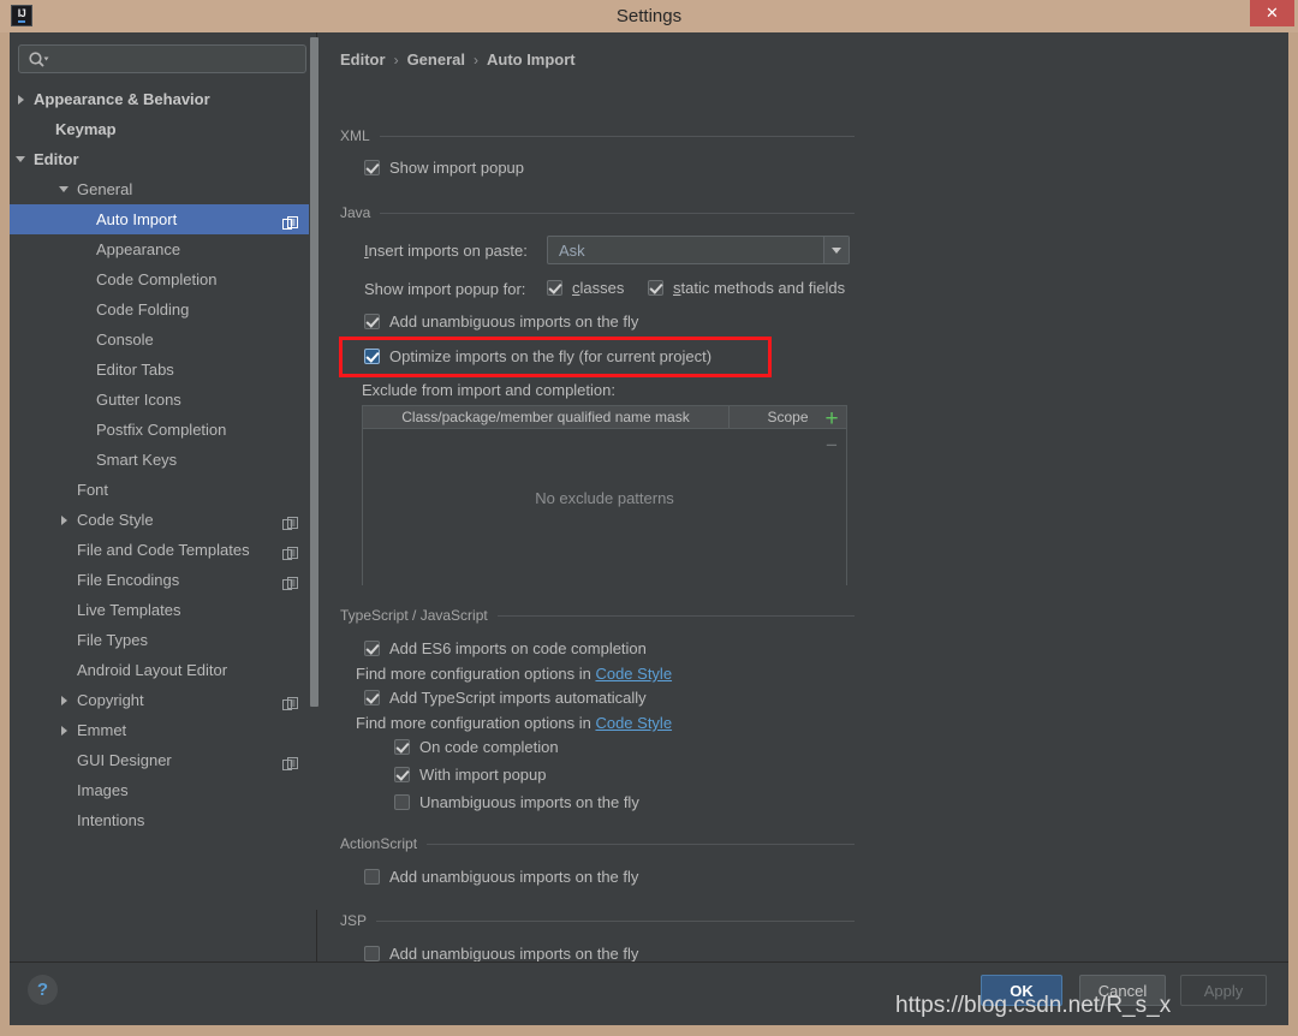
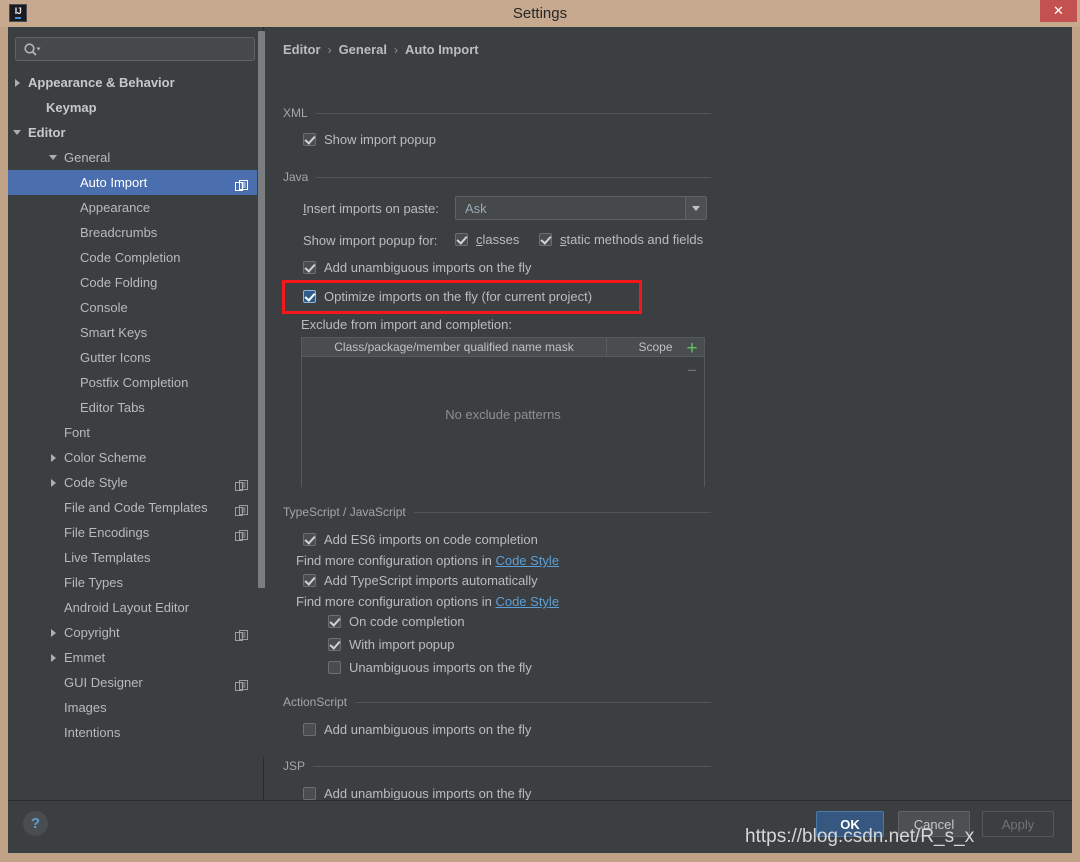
  IJ
  Settings
  ✕
  Appearance & Behavior
  Keymap
  Editor
  General
  Auto Import
  Appearance
+ Breadcrumbs
  Code Completion
  Code Folding
  Console
- Editor Tabs
+ Smart Keys
  Gutter Icons
  Postfix Completion
- Smart Keys
+ Editor Tabs
  Font
+ Color Scheme
  Code Style
  File and Code Templates
  File Encodings
  Live Templates
  File Types
  Android Layout Editor
  Copyright
  Emmet
  GUI Designer
  Images
  Intentions
  Editor › General › Auto Import
  XML
  Show import popup
  Java
  Insert imports on paste:
  Ask
  Show import popup for:
  classes
  static methods and fields
  Add unambiguous imports on the fly
  Optimize imports on the fly (for current project)
  Exclude from import and completion:
  Class/package/member qualified name mask
  Scope
  No exclude patterns
  +
  −
  TypeScript / JavaScript
  Add ES6 imports on code completion
  Find more configuration options in Code Style
  Add TypeScript imports automatically
  Find more configuration options in Code Style
  On code completion
  With import popup
  Unambiguous imports on the fly
  ActionScript
  Add unambiguous imports on the fly
  JSP
  Add unambiguous imports on the fly
  ?
  OK
  Cancel
  Apply
  https://blog.csdn.net/R_s_x
